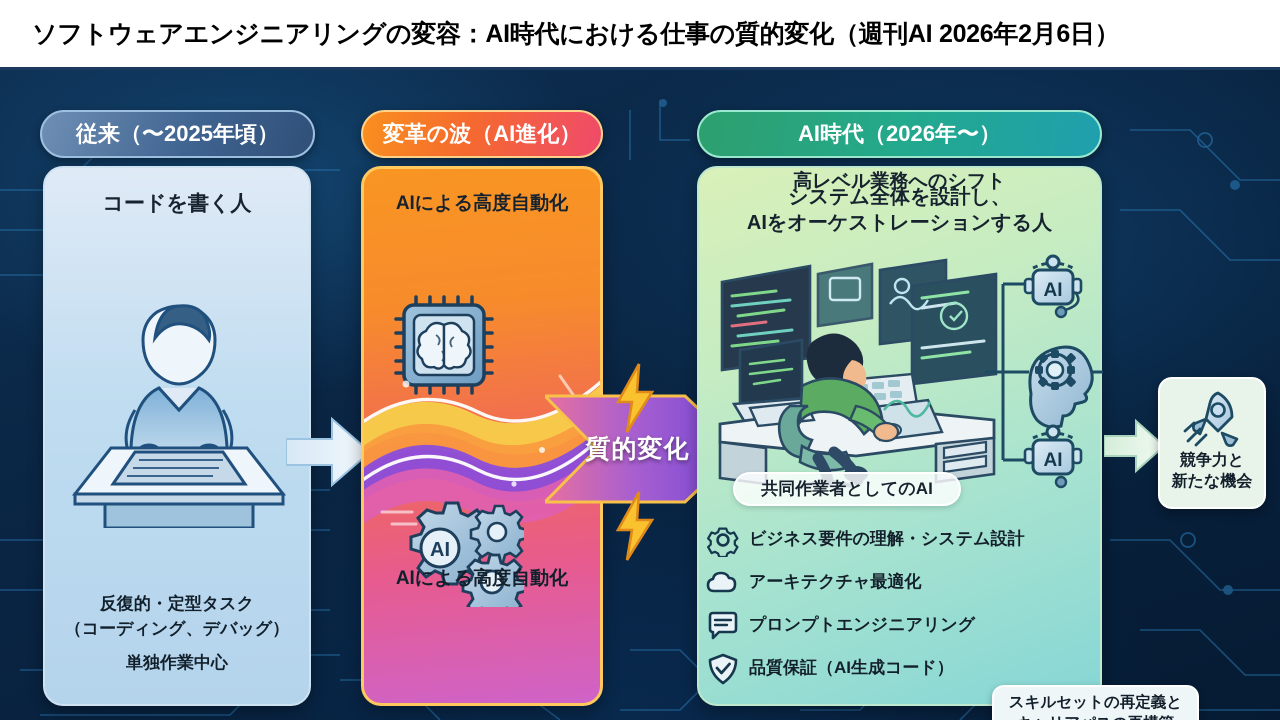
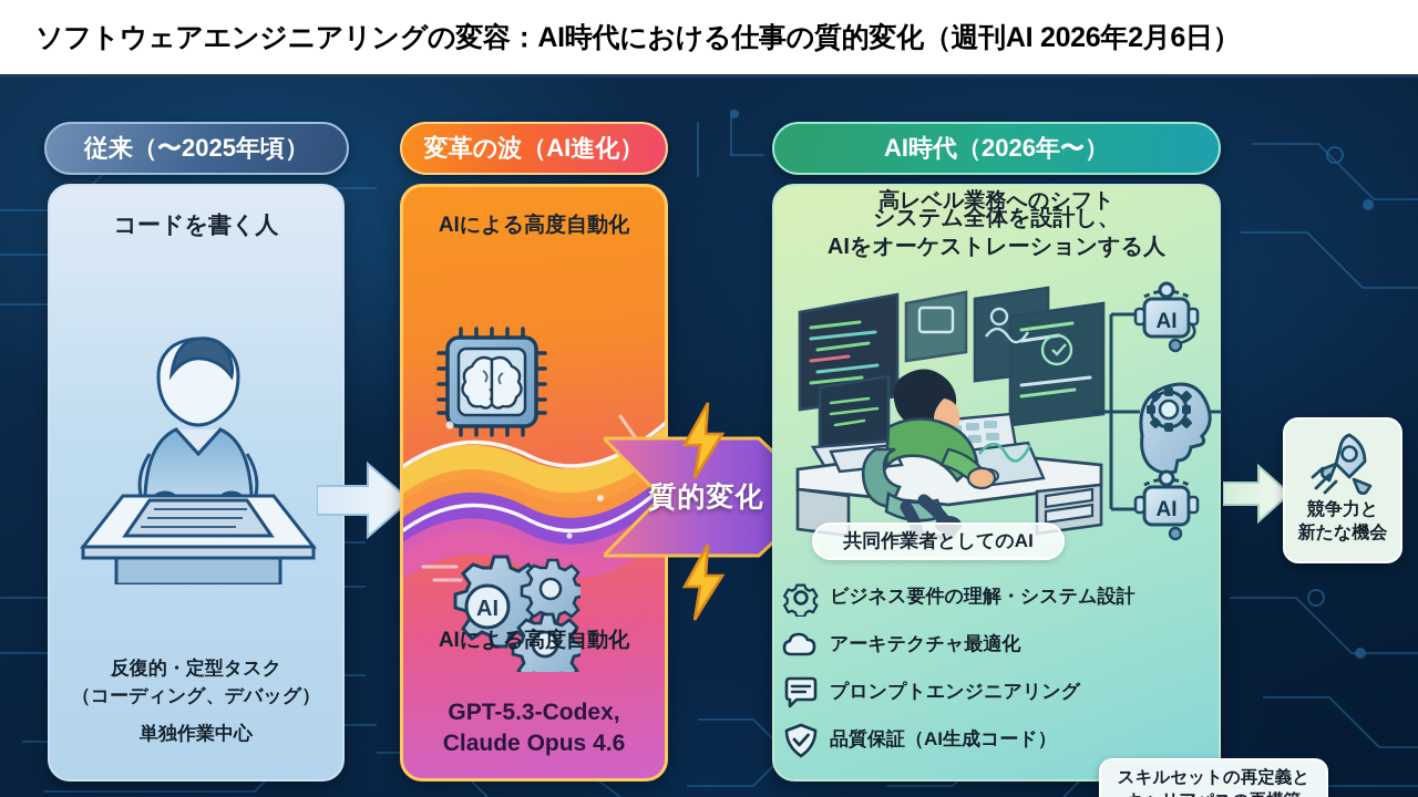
  ソフトウェアエンジニアリングの変容：AI時代における仕事の質的変化（週刊AI 2026年2月6日）
  従来（〜2025年頃）
  コードを書く人
  反復的・定型タスク
  （コーディング、デバッグ）
  単独作業中心
  変革の波（AI進化）
  AIによる高度自動化
  AI
  AIによる高度自動化
+ GPT-5.3-Codex,
+ Claude Opus 4.6
  質的変化
  AI時代（2026年〜）
  システム全体を設計し、
  AIをオーケストレーションする人
  高レベル業務へのシフト
  AI
  AI
  共同作業者としてのAI
  ビジネス要件の理解・システム設計
  アーキテクチャ最適化
  プロンプトエンジニアリング
  品質保証（AI生成コード）
  スキルセットの再定義と
  競争力と
  新たな機会
